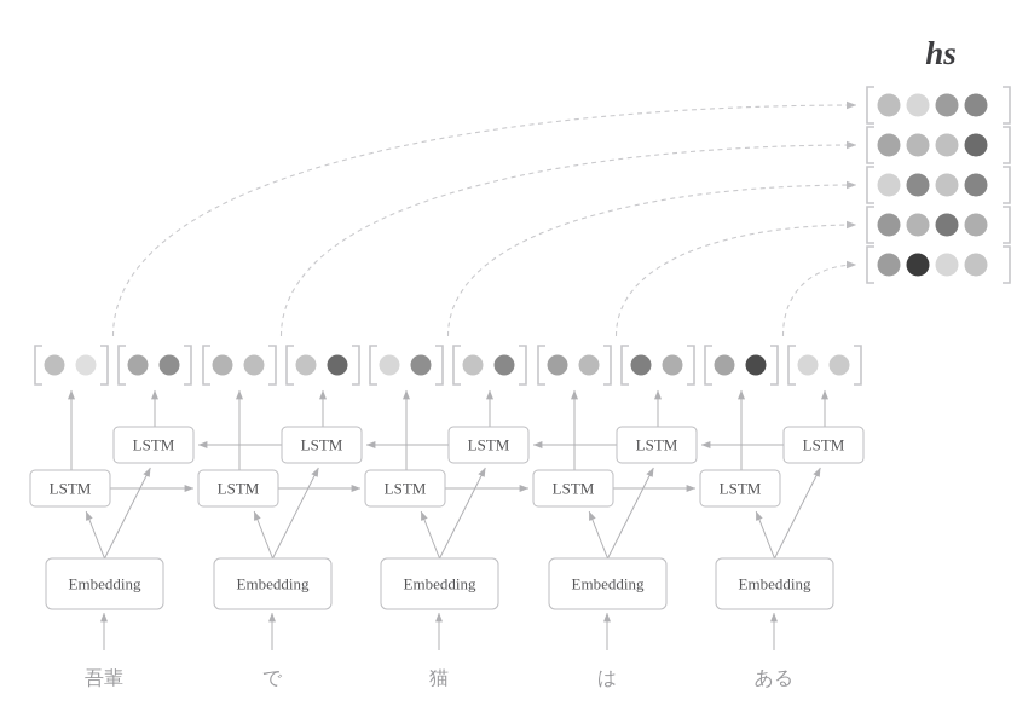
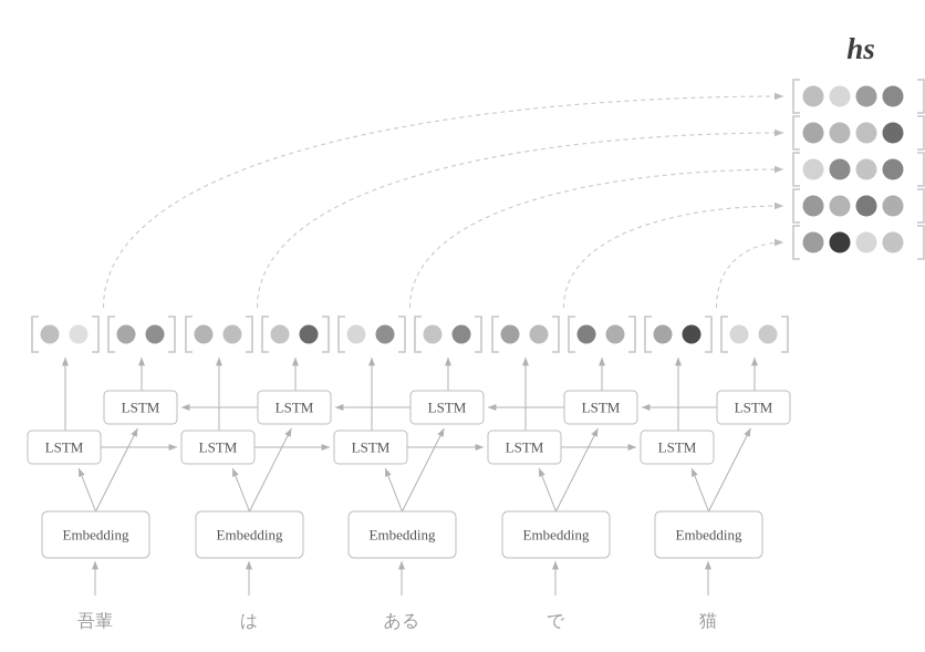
  Embedding
  Embedding
  Embedding
  Embedding
  Embedding
  LSTM
  LSTM
  LSTM
  LSTM
  LSTM
  LSTM
  LSTM
  LSTM
  LSTM
  LSTM
  hs
  吾輩
- で
+ は
- 猫
+ ある
- は
+ で
- ある
+ 猫
